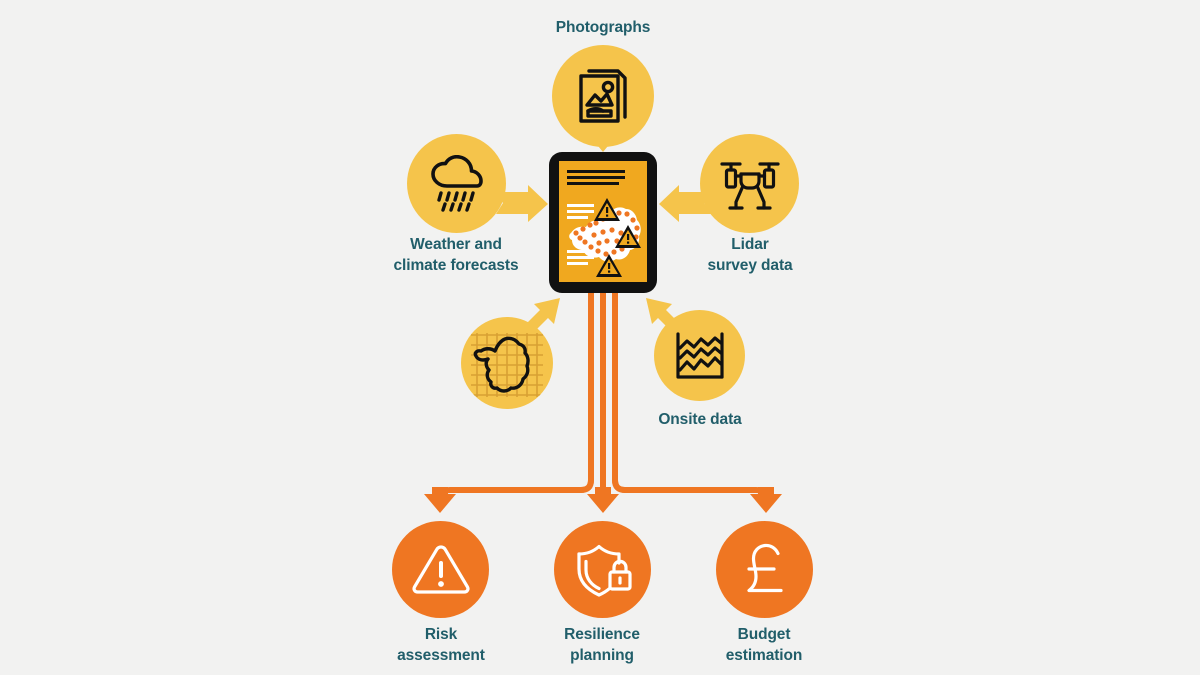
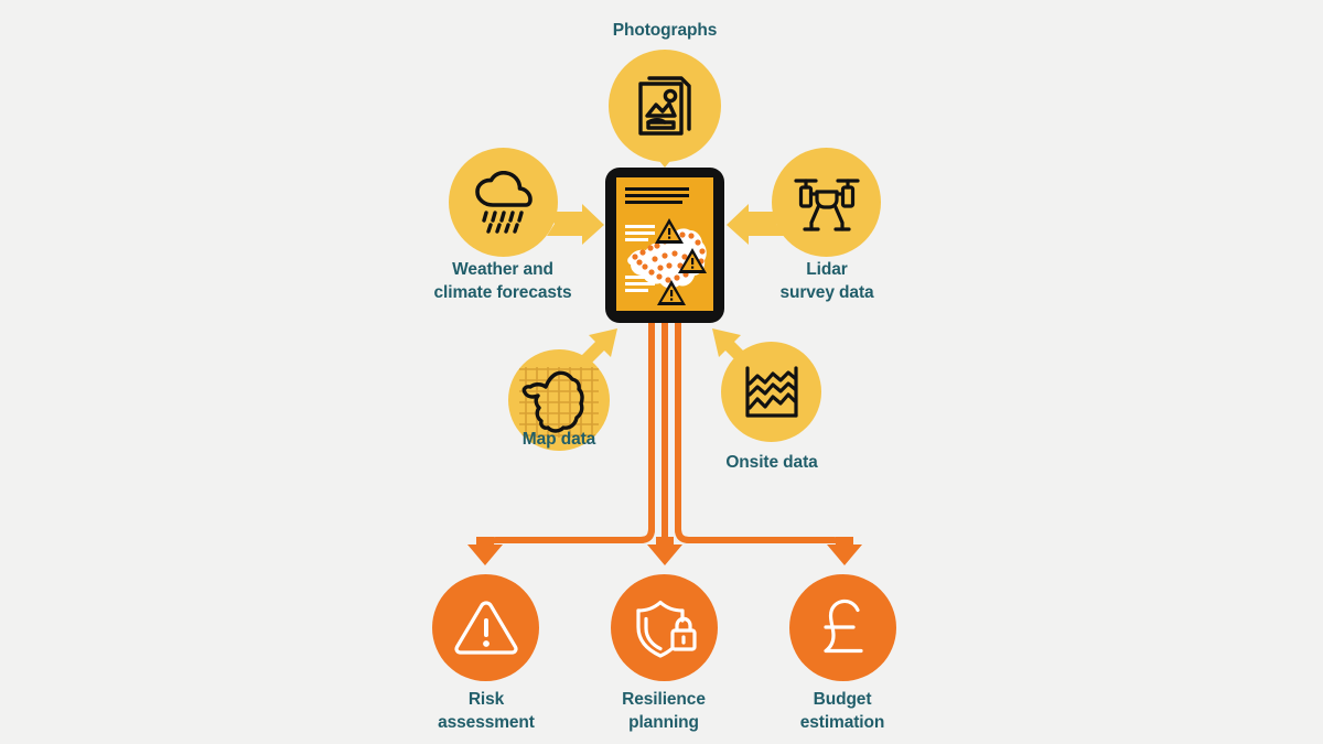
  Photographs
  Weather and
  climate forecasts
  Lidar
  survey data
+ Map data
  Onsite data
  Risk
  assessment
  Resilience
  planning
  Budget
  estimation
